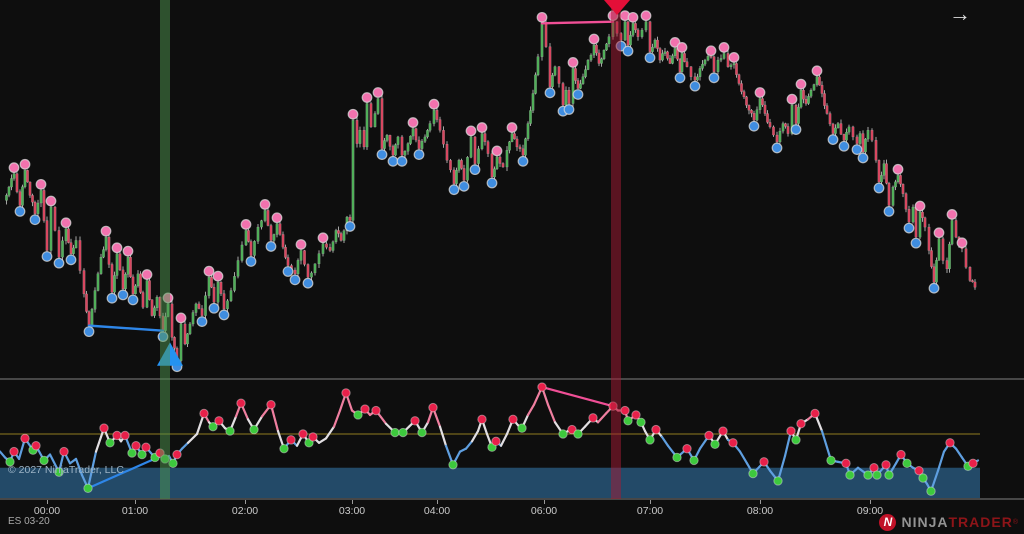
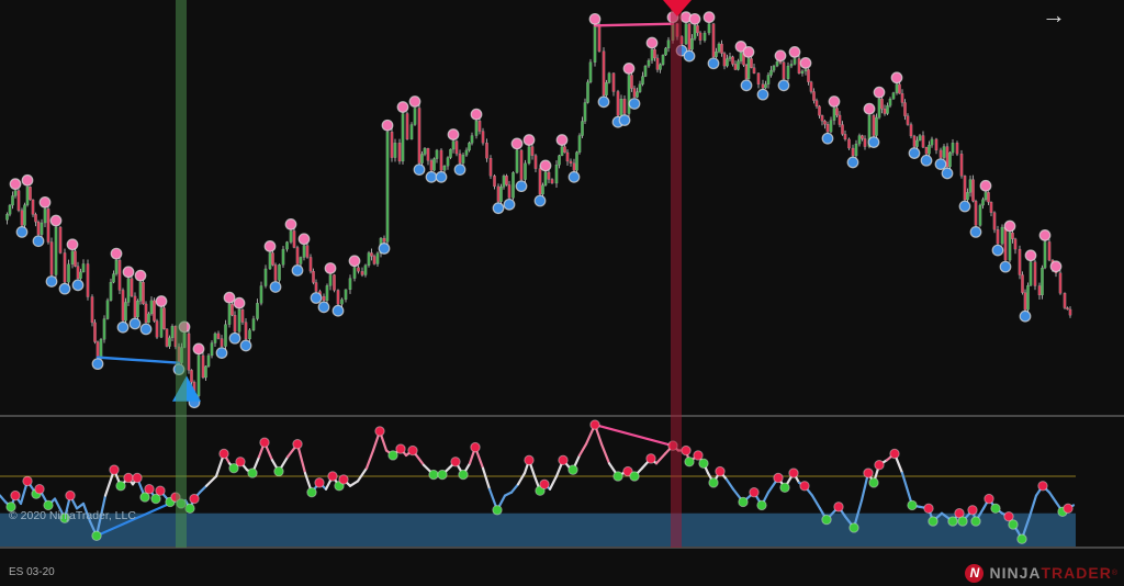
- © 2027 NinjaTrader, LLC
+ © 2020 NinjaTrader, LLC
- 00:00
- 01:00
- 02:00
- 03:00
- 04:00
- 06:00
- 07:00
- 08:00
- 09:00
  ES 03-20
  →
  N
  NINJA
  TRADER
